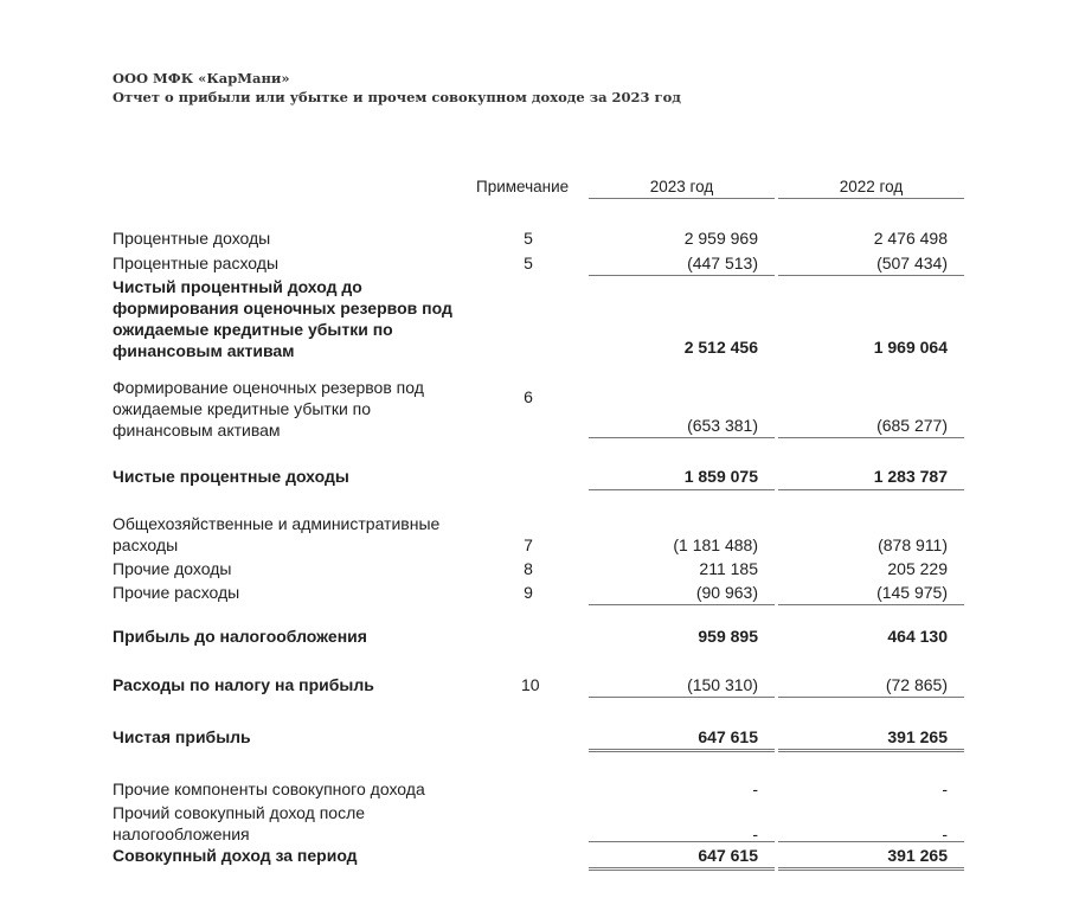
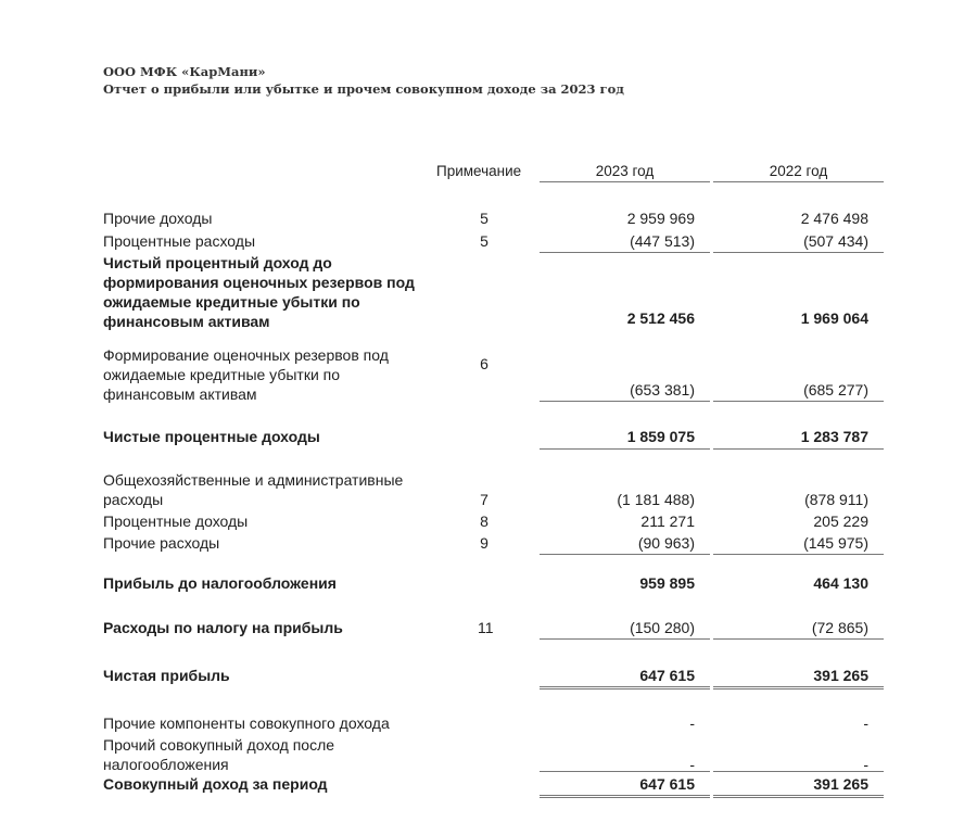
  ООО МФК «КарМани»
  Отчет о прибыли или убытке и прочем совокупном доходе за 2023 год
  Примечание
  2023 год
  2022 год
- Процентные доходы
+ Прочие доходы
  5
  2 959 969
  2 476 498
  Процентные расходы
  5
  (447 513)
  (507 434)
  Чистый процентный доход до формирования оценочных резервов под ожидаемые кредитные убытки по финансовым активам
  2 512 456
  1 969 064
  Формирование оценочных резервов под ожидаемые кредитные убытки по финансовым активам
  6
  (653 381)
  (685 277)
  Чистые процентные доходы
  1 859 075
  1 283 787
  Общехозяйственные и административные расходы
  7
  (1 181 488)
  (878 911)
- Прочие доходы
+ Процентные доходы
  8
- 211 185
+ 211 271
  205 229
  Прочие расходы
  9
  (90 963)
  (145 975)
  Прибыль до налогообложения
  959 895
  464 130
  Расходы по налогу на прибыль
- 10
+ 11
- (150 310)
+ (150 280)
  (72 865)
  Чистая прибыль
  647 615
  391 265
  Прочие компоненты совокупного дохода
  -
  -
  Прочий совокупный доход после налогообложения
  -
  -
  Совокупный доход за период
  647 615
  391 265
